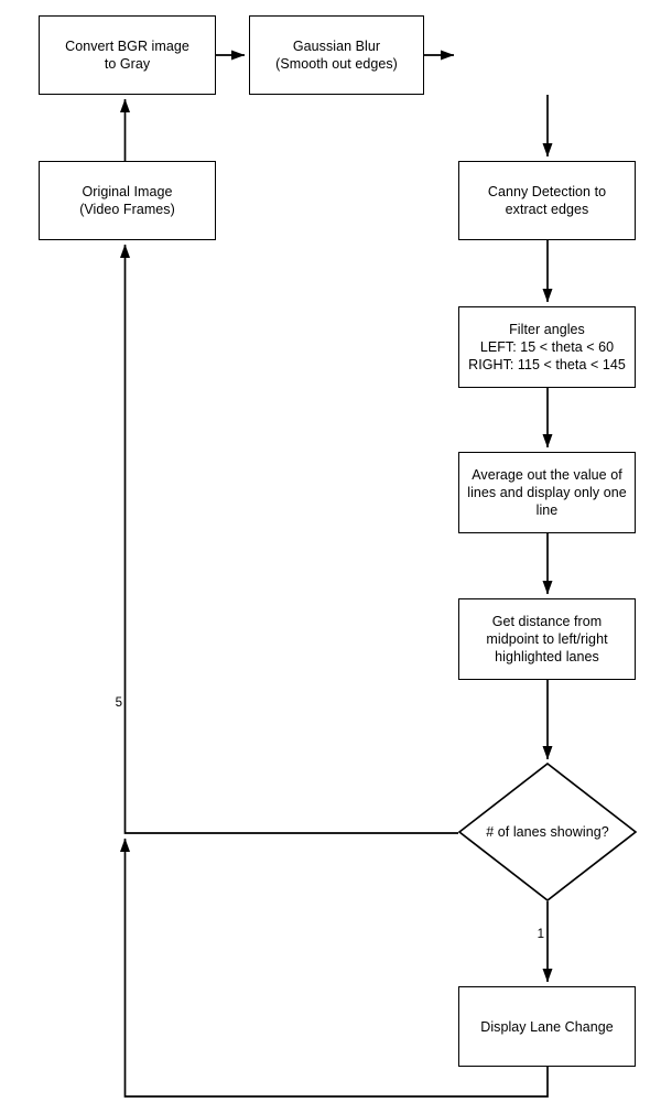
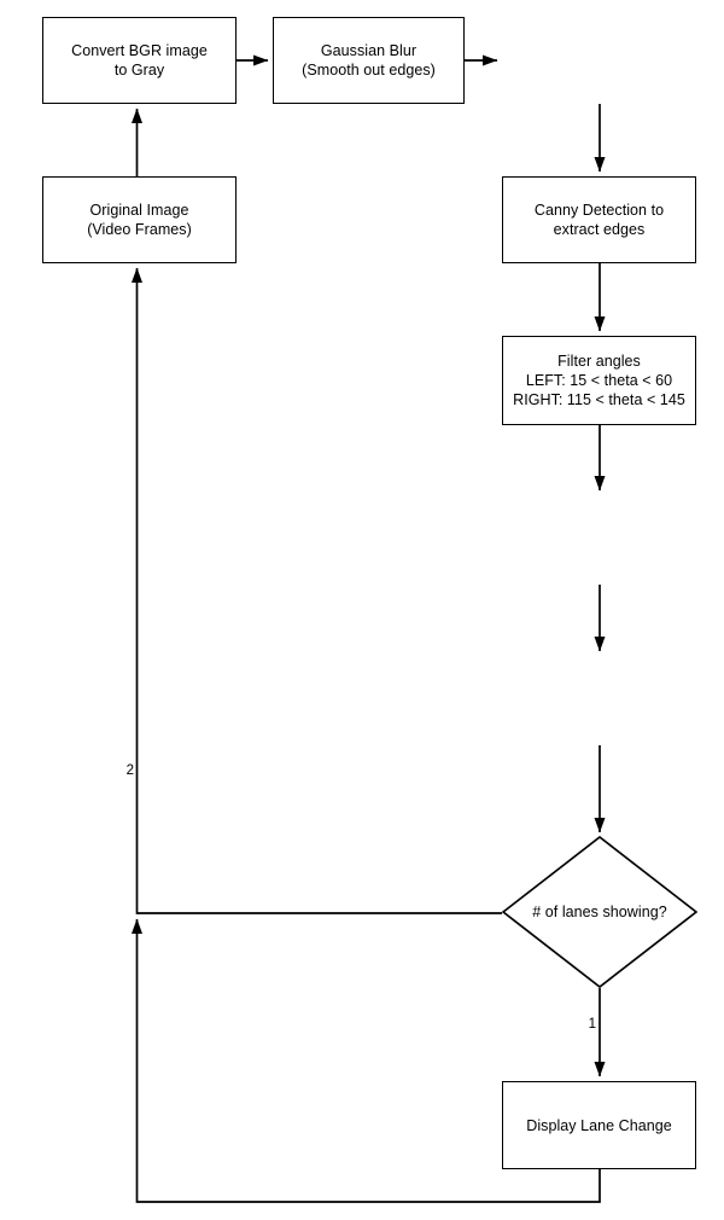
  Convert BGR image
  to Gray
  Gaussian Blur
  (Smooth out edges)
  Original Image
  (Video Frames)
  Canny Detection to
  extract edges
  Filter angles
  LEFT: 15 < theta < 60
  RIGHT: 115 < theta < 145
- Average out the value of
- lines and display only one
- line
- Get distance from
- midpoint to left/right
- highlighted lanes
  # of lanes showing?
  Display Lane Change
- 5
+ 2
  1
